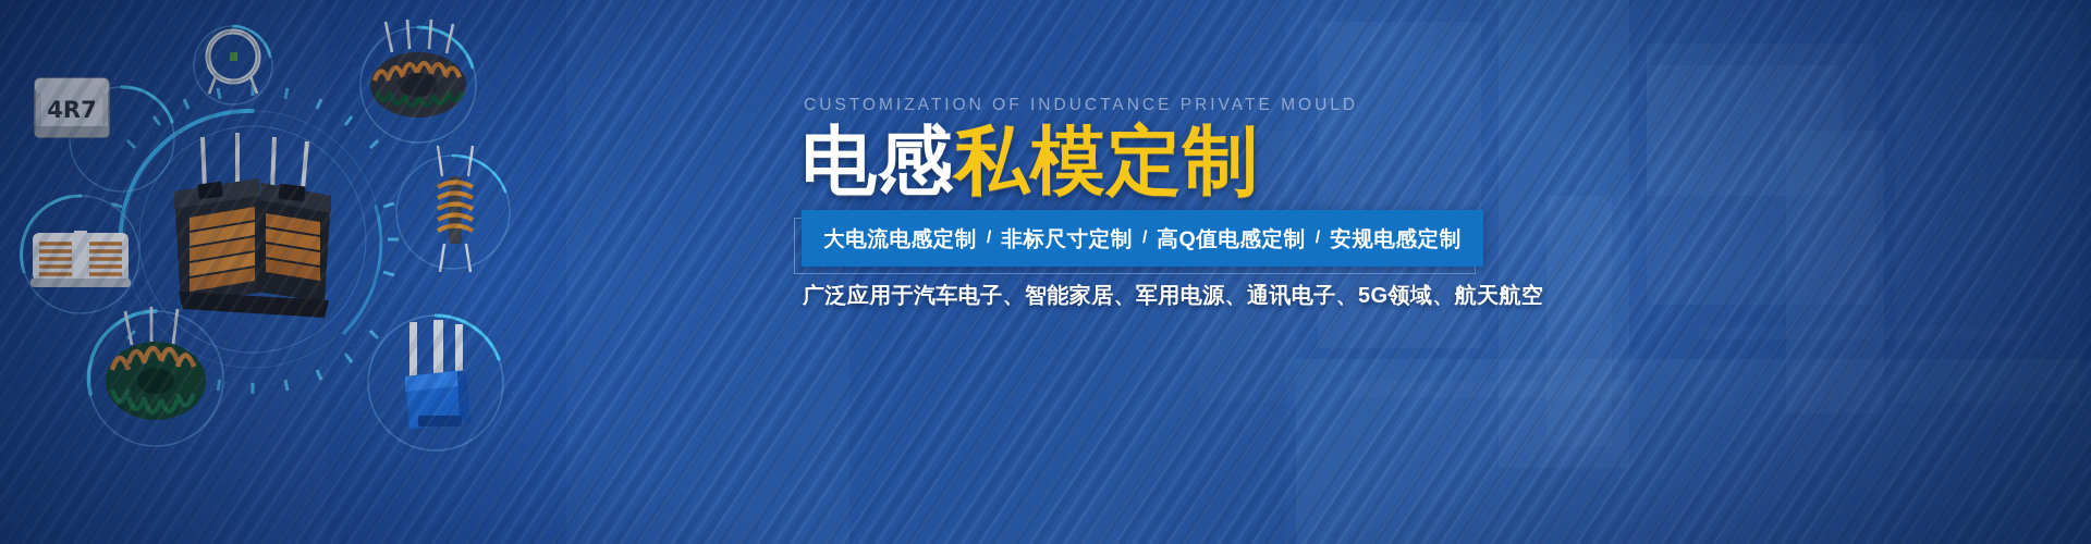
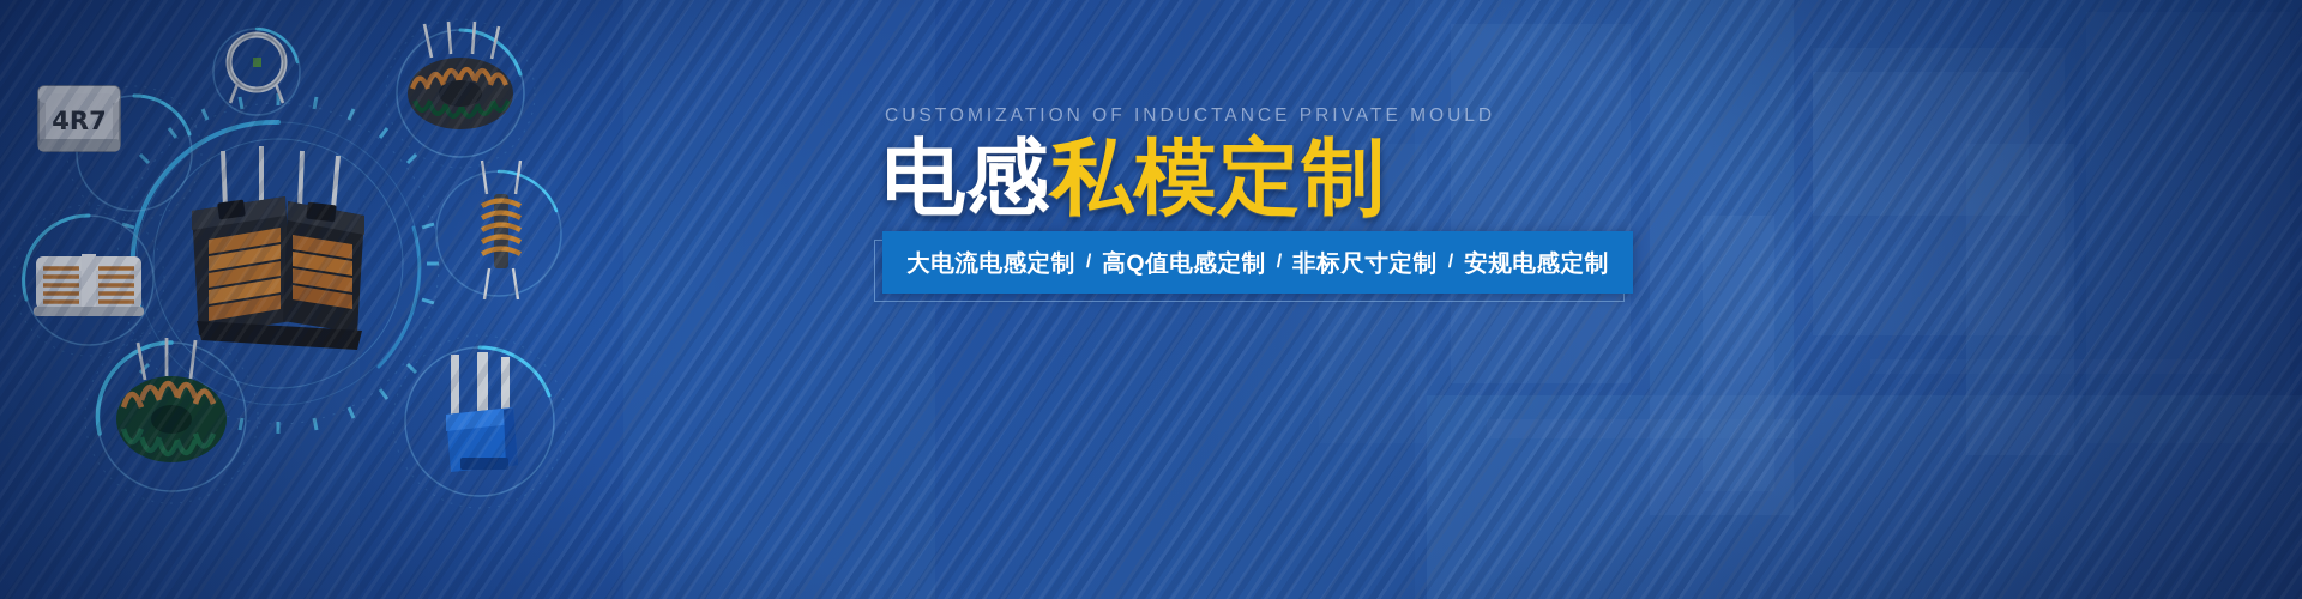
  CUSTOMIZATION OF INDUCTANCE PRIVATE MOULD
  电感私模定制
  大电流电感定制
  /
- 非标尺寸定制
+ 高Q值电感定制
  /
- 高Q值电感定制
+ 非标尺寸定制
  /
  安规电感定制
- 广泛应用于汽车电子、智能家居、军用电源、通讯电子、5G领域、航天航空
